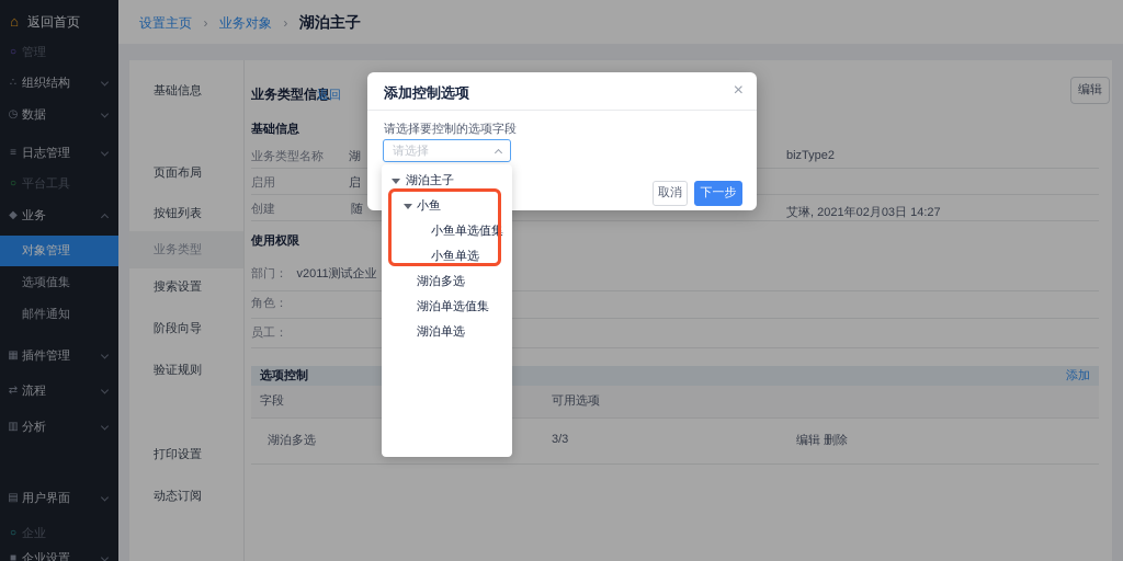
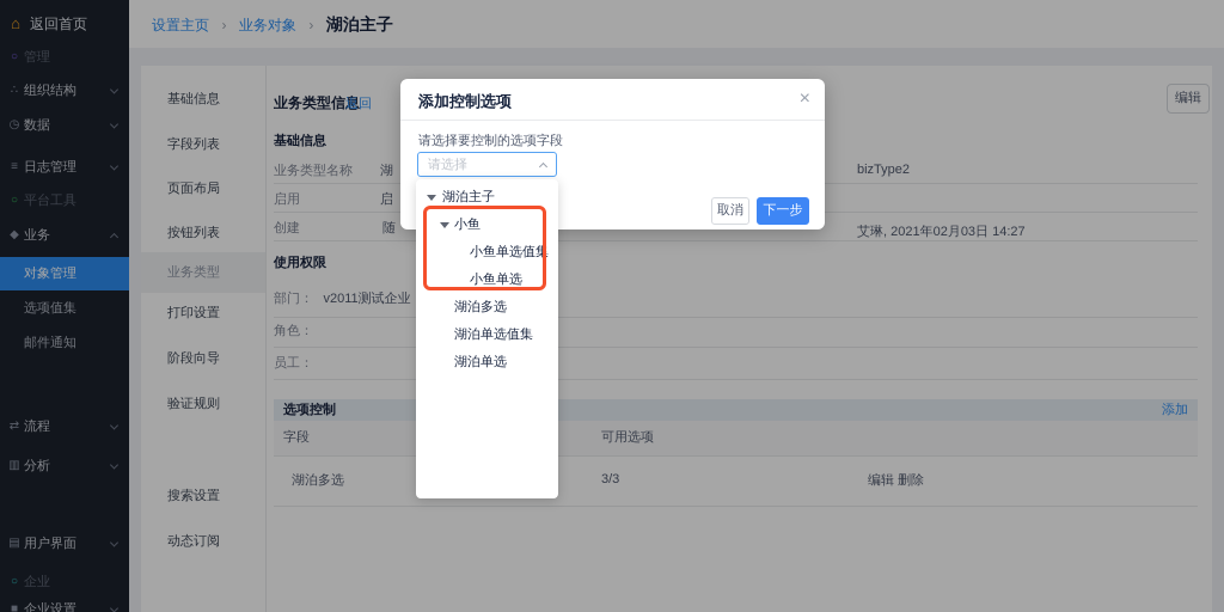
  ⌂
  返回首页
  ○
  管理
  ∴
  组织结构
  ◷
  数据
  ≡
  日志管理
  ○
  平台工具
  ◆
  业务
  对象管理
  选项值集
  邮件通知
- ▦
- 插件管理
  ⇄
  流程
  ▥
  分析
  ▤
  用户界面
  ○
  企业
  ■
  企业设置
  设置主页 › 业务对象 › 湖泊主子
  基础信息
+ 字段列表
  页面布局
  按钮列表
  业务类型
- 搜索设置
+ 打印设置
  阶段向导
  验证规则
- 打印设置
+ 搜索设置
  动态订阅
  业务类型信息
  返回
  编辑
  基础信息
  业务类型名称
  湖
  bizType2
  启用
  启
  创建
  随
  艾琳, 2021年02月03日 14:27
  使用权限
  部门： v2011测试企业
  角色：
  员工：
  选项控制
  添加
  字段
  可用选项
  湖泊多选
  3/3
  编辑
  删除
  添加控制选项
  ×
  请选择要控制的选项字段
  请选择
  取消
  下一步
  湖泊主子
  小鱼
  小鱼单选值集
  小鱼单选
  湖泊多选
  湖泊单选值集
  湖泊单选
